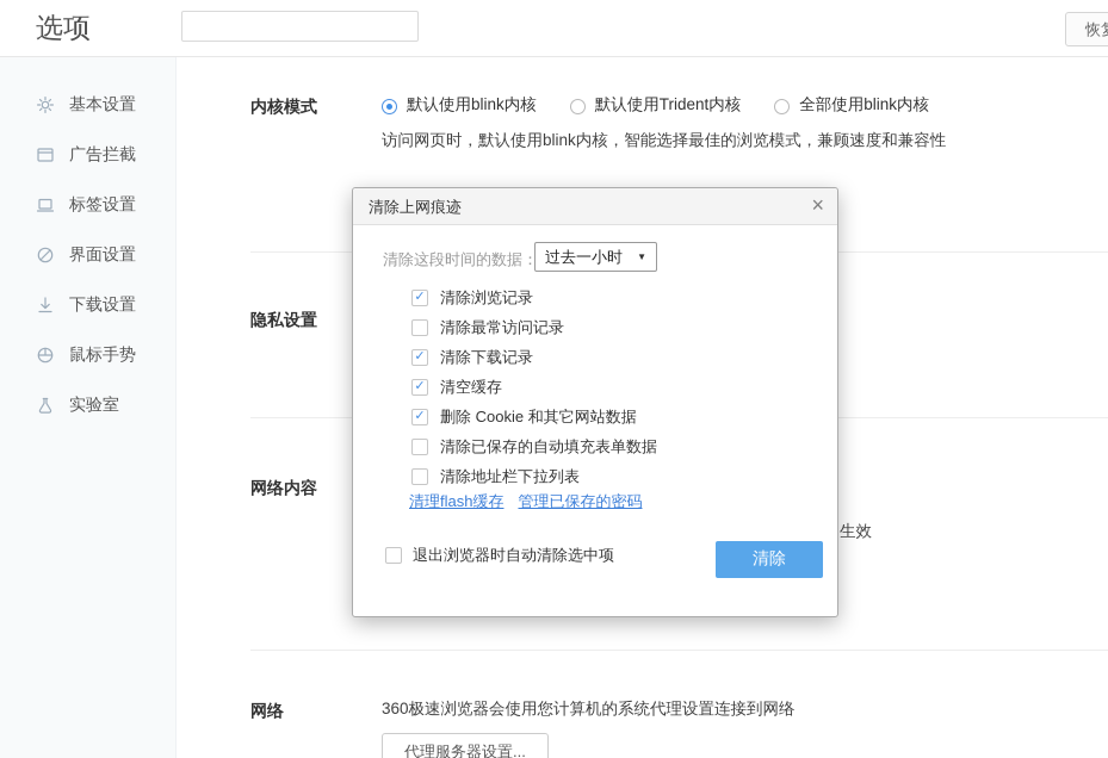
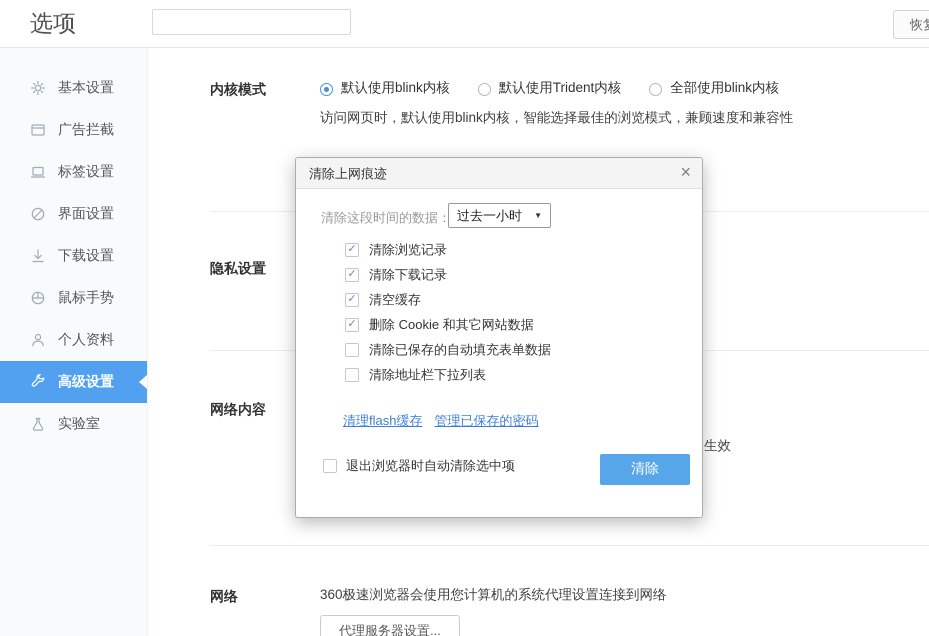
  选项
  基本设置
  广告拦截
  标签设置
  界面设置
  下载设置
  鼠标手势
+ 个人资料
+ 高级设置
  实验室
  内核模式
  默认使用blink内核
  默认使用Trident内核
  全部使用blink内核
  访问网页时，默认使用blink内核，智能选择最佳的浏览模式，兼顾速度和兼容性
  隐私设置
  网络内容
  生效
  网络
  360极速浏览器会使用您计算机的系统代理设置连接到网络
  代理服务器设置...
  清除上网痕迹
  ×
  清除这段时间的数据：
  过去一小时
  ▼
  ✓
  清除浏览记录
- 清除最常访问记录
  ✓
  清除下载记录
  ✓
  清空缓存
  ✓
  删除 Cookie 和其它网站数据
  清除已保存的自动填充表单数据
  清除地址栏下拉列表
  清理flash缓存
  管理已保存的密码
  退出浏览器时自动清除选中项
  清除
